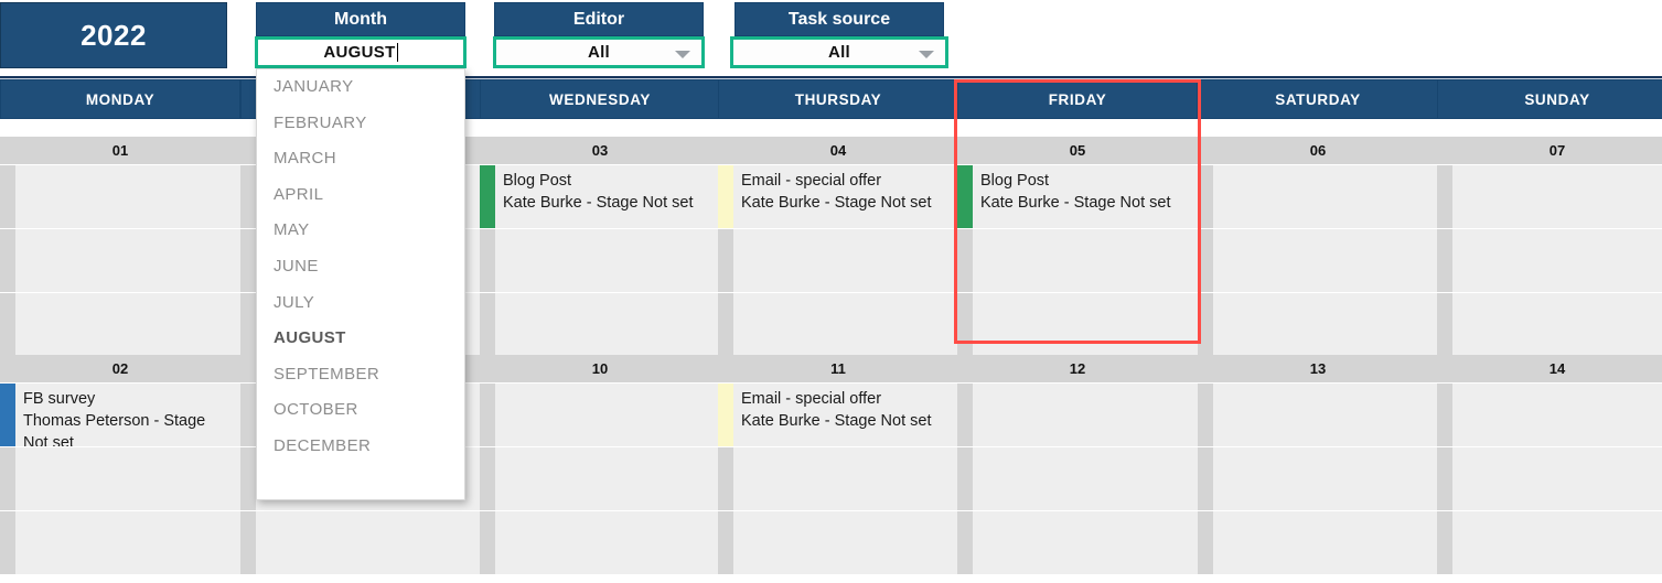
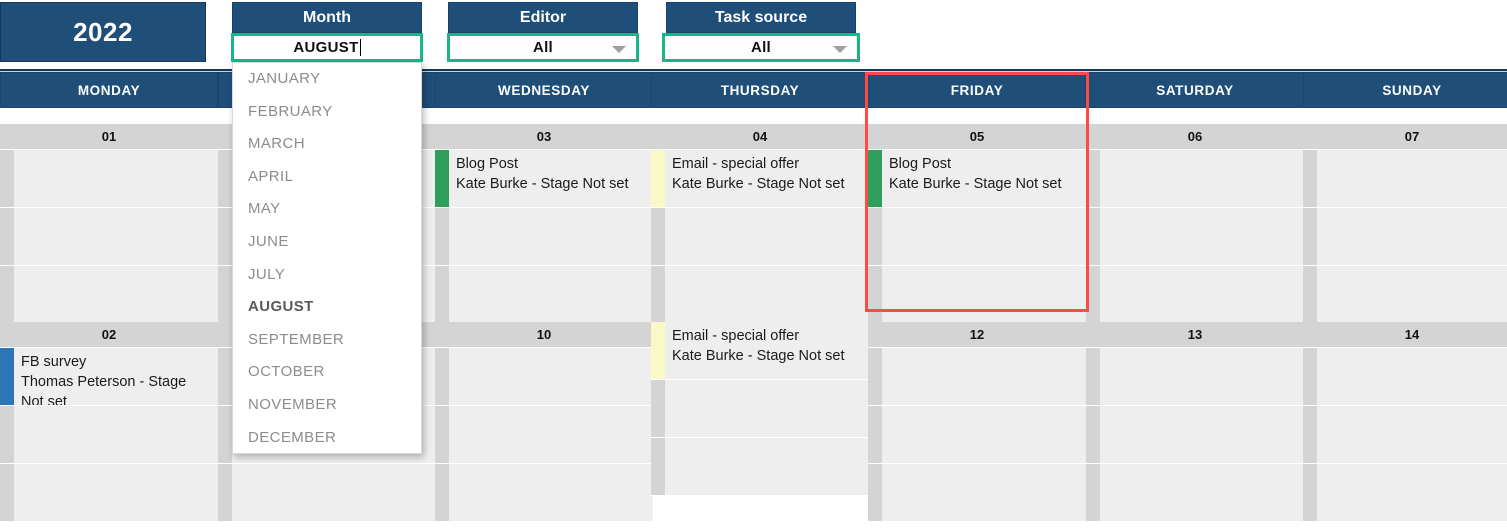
  2022
  Month
  AUGUST
  Editor
  All
  Task source
  All
  MONDAY
  01
  02
  FB survey
  Thomas Peterson - Stage Not set
  WEDNESDAY
  03
  Blog Post
  Kate Burke - Stage Not set
  10
  THURSDAY
  04
  Email - special offer
  Kate Burke - Stage Not set
- 11
  Email - special offer
  Kate Burke - Stage Not set
  FRIDAY
  05
  Blog Post
  Kate Burke - Stage Not set
  12
  SATURDAY
  06
  13
  SUNDAY
  07
  14
  JANUARY
  FEBRUARY
  MARCH
  APRIL
  MAY
  JUNE
  JULY
  AUGUST
  SEPTEMBER
  OCTOBER
+ NOVEMBER
  DECEMBER
